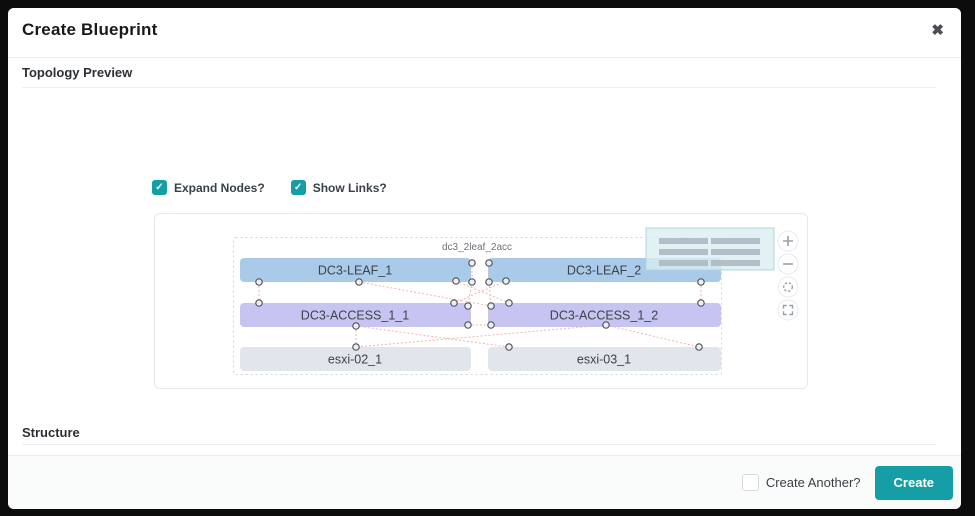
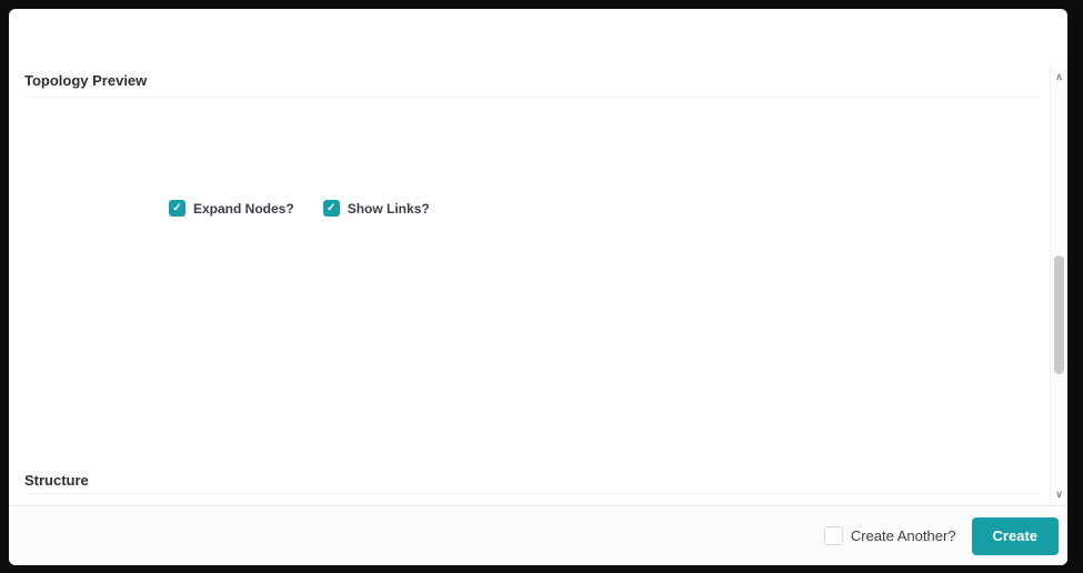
- Create Blueprint
- ✖
  Topology Preview
  ✓
  Expand Nodes?
  ✓
  Show Links?
- dc3_2leaf_2acc
- DC3-LEAF_1
- DC3-LEAF_2
- DC3-ACCESS_1_1
- DC3-ACCESS_1_2
- esxi-02_1
- esxi-03_1
  Structure
+ ∧
+ ∨
  Create Another?
  Create
